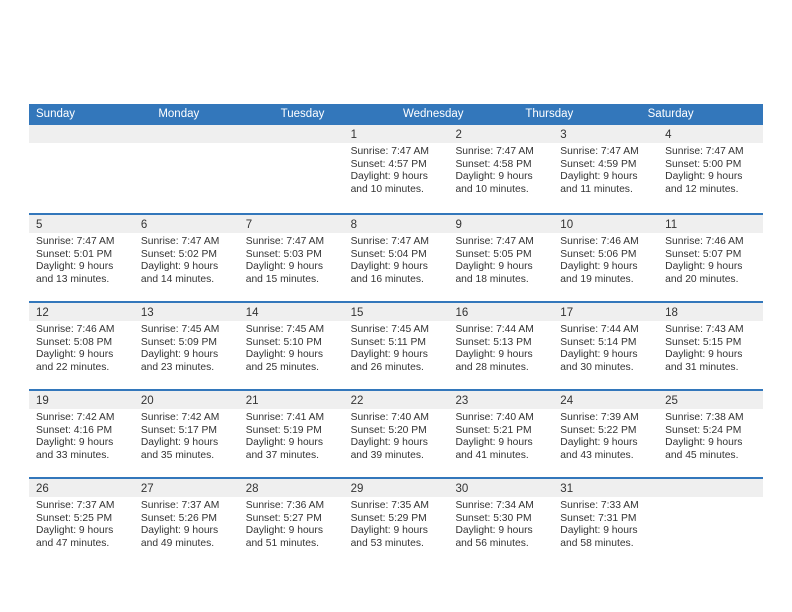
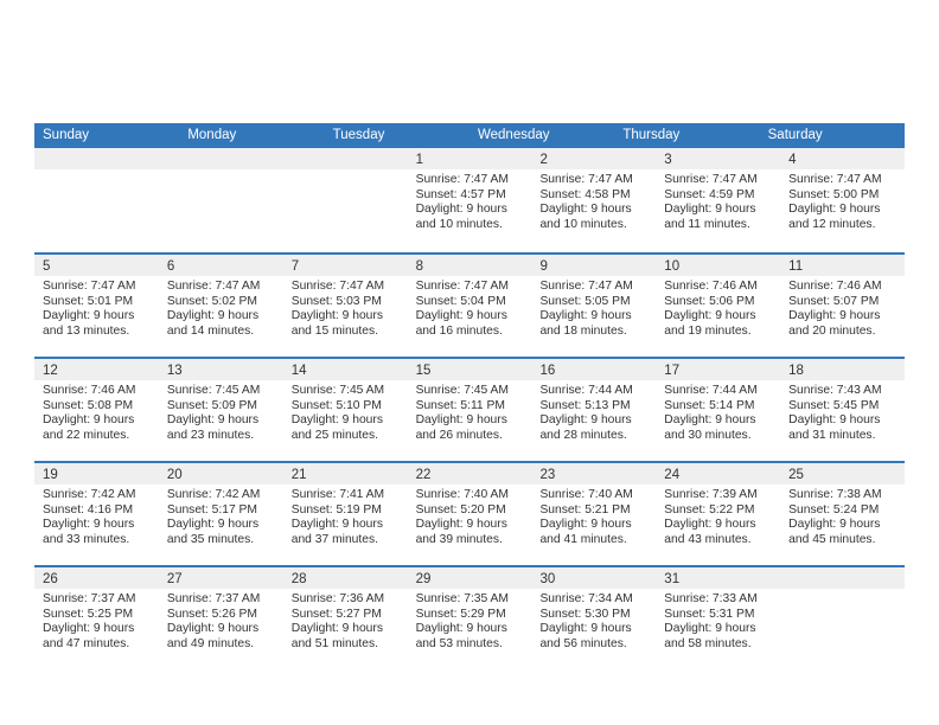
  Sunday
  Monday
  Tuesday
  Wednesday
  Thursday
  Saturday
  1
  Sunrise: 7:47 AM
  Sunset: 4:57 PM
  Daylight: 9 hours
  and 10 minutes.
  2
  Sunrise: 7:47 AM
  Sunset: 4:58 PM
  Daylight: 9 hours
  and 10 minutes.
  3
  Sunrise: 7:47 AM
  Sunset: 4:59 PM
  Daylight: 9 hours
  and 11 minutes.
  4
  Sunrise: 7:47 AM
  Sunset: 5:00 PM
  Daylight: 9 hours
  and 12 minutes.
  5
  Sunrise: 7:47 AM
  Sunset: 5:01 PM
  Daylight: 9 hours
  and 13 minutes.
  6
  Sunrise: 7:47 AM
  Sunset: 5:02 PM
  Daylight: 9 hours
  and 14 minutes.
  7
  Sunrise: 7:47 AM
  Sunset: 5:03 PM
  Daylight: 9 hours
  and 15 minutes.
  8
  Sunrise: 7:47 AM
  Sunset: 5:04 PM
  Daylight: 9 hours
  and 16 minutes.
  9
  Sunrise: 7:47 AM
  Sunset: 5:05 PM
  Daylight: 9 hours
  and 18 minutes.
  10
  Sunrise: 7:46 AM
  Sunset: 5:06 PM
  Daylight: 9 hours
  and 19 minutes.
  11
  Sunrise: 7:46 AM
  Sunset: 5:07 PM
  Daylight: 9 hours
  and 20 minutes.
  12
  Sunrise: 7:46 AM
  Sunset: 5:08 PM
  Daylight: 9 hours
  and 22 minutes.
  13
  Sunrise: 7:45 AM
  Sunset: 5:09 PM
  Daylight: 9 hours
  and 23 minutes.
  14
  Sunrise: 7:45 AM
  Sunset: 5:10 PM
  Daylight: 9 hours
  and 25 minutes.
  15
  Sunrise: 7:45 AM
  Sunset: 5:11 PM
  Daylight: 9 hours
  and 26 minutes.
  16
  Sunrise: 7:44 AM
  Sunset: 5:13 PM
  Daylight: 9 hours
  and 28 minutes.
  17
  Sunrise: 7:44 AM
  Sunset: 5:14 PM
  Daylight: 9 hours
  and 30 minutes.
  18
  Sunrise: 7:43 AM
- Sunset: 5:15 PM
+ Sunset: 5:45 PM
  Daylight: 9 hours
  and 31 minutes.
  19
  Sunrise: 7:42 AM
  Sunset: 4:16 PM
  Daylight: 9 hours
  and 33 minutes.
  20
  Sunrise: 7:42 AM
  Sunset: 5:17 PM
  Daylight: 9 hours
  and 35 minutes.
  21
  Sunrise: 7:41 AM
  Sunset: 5:19 PM
  Daylight: 9 hours
  and 37 minutes.
  22
  Sunrise: 7:40 AM
  Sunset: 5:20 PM
  Daylight: 9 hours
  and 39 minutes.
  23
  Sunrise: 7:40 AM
  Sunset: 5:21 PM
  Daylight: 9 hours
  and 41 minutes.
  24
  Sunrise: 7:39 AM
  Sunset: 5:22 PM
  Daylight: 9 hours
  and 43 minutes.
  25
  Sunrise: 7:38 AM
  Sunset: 5:24 PM
  Daylight: 9 hours
  and 45 minutes.
  26
  Sunrise: 7:37 AM
  Sunset: 5:25 PM
  Daylight: 9 hours
  and 47 minutes.
  27
  Sunrise: 7:37 AM
  Sunset: 5:26 PM
  Daylight: 9 hours
  and 49 minutes.
  28
  Sunrise: 7:36 AM
  Sunset: 5:27 PM
  Daylight: 9 hours
  and 51 minutes.
  29
  Sunrise: 7:35 AM
  Sunset: 5:29 PM
  Daylight: 9 hours
  and 53 minutes.
  30
  Sunrise: 7:34 AM
  Sunset: 5:30 PM
  Daylight: 9 hours
  and 56 minutes.
  31
  Sunrise: 7:33 AM
- Sunset: 7:31 PM
+ Sunset: 5:31 PM
  Daylight: 9 hours
  and 58 minutes.
